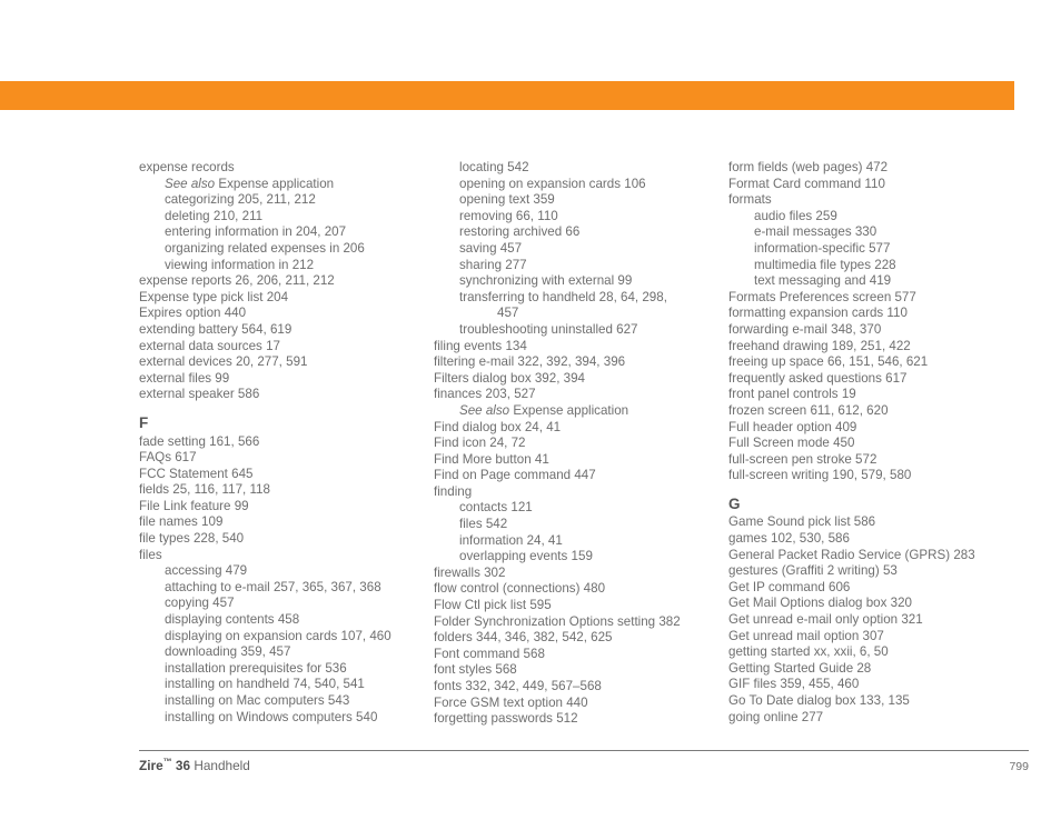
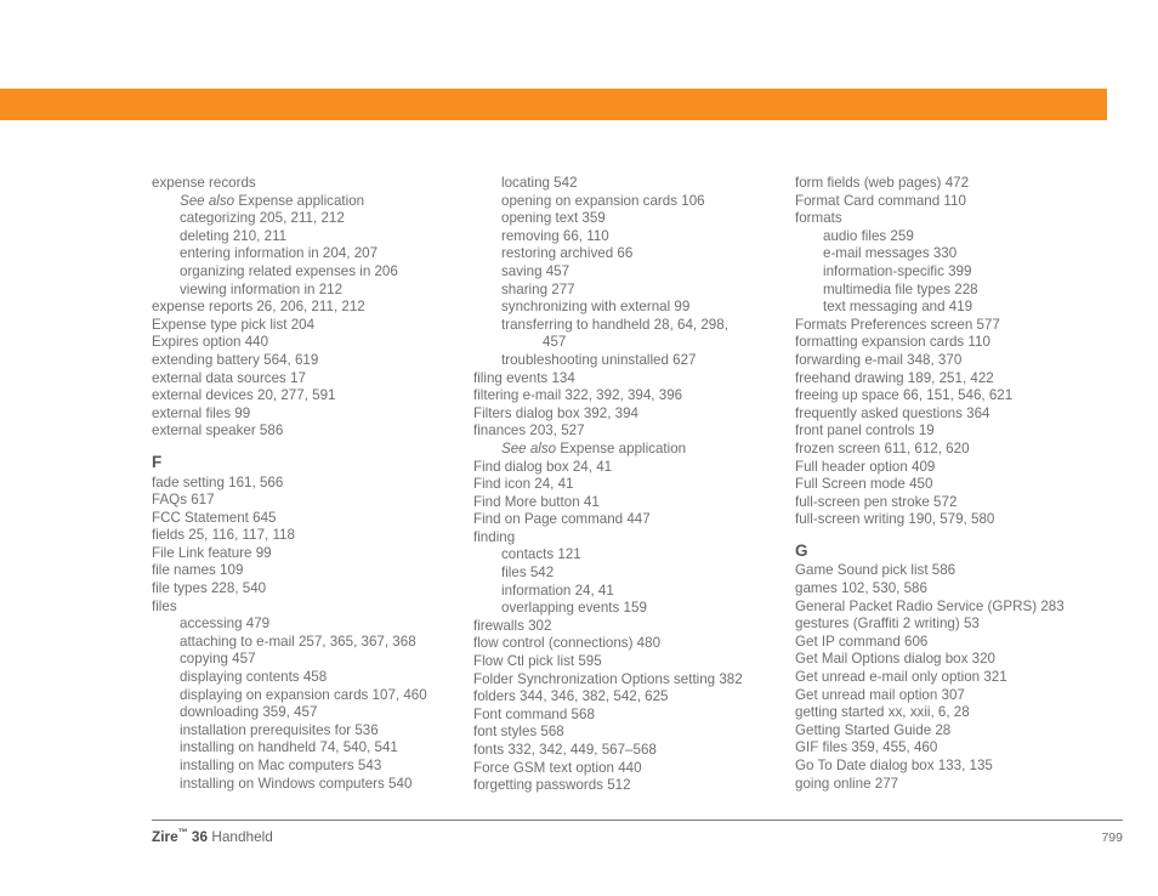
  expense records
  See also Expense application
  categorizing 205, 211, 212
  deleting 210, 211
  entering information in 204, 207
  organizing related expenses in 206
  viewing information in 212
  expense reports 26, 206, 211, 212
  Expense type pick list 204
  Expires option 440
  extending battery 564, 619
  external data sources 17
  external devices 20, 277, 591
  external files 99
  external speaker 586
  F
  fade setting 161, 566
  FAQs 617
  FCC Statement 645
  fields 25, 116, 117, 118
  File Link feature 99
  file names 109
  file types 228, 540
  files
  accessing 479
  attaching to e-mail 257, 365, 367, 368
  copying 457
  displaying contents 458
  displaying on expansion cards 107, 460
  downloading 359, 457
  installation prerequisites for 536
  installing on handheld 74, 540, 541
  installing on Mac computers 543
  installing on Windows computers 540
  locating 542
  opening on expansion cards 106
  opening text 359
  removing 66, 110
  restoring archived 66
  saving 457
  sharing 277
  synchronizing with external 99
  transferring to handheld 28, 64, 298,
  457
  troubleshooting uninstalled 627
  filing events 134
  filtering e-mail 322, 392, 394, 396
  Filters dialog box 392, 394
  finances 203, 527
  See also Expense application
  Find dialog box 24, 41
- Find icon 24, 72
+ Find icon 24, 41
  Find More button 41
  Find on Page command 447
  finding
  contacts 121
  files 542
  information 24, 41
  overlapping events 159
  firewalls 302
  flow control (connections) 480
  Flow Ctl pick list 595
  Folder Synchronization Options setting 382
  folders 344, 346, 382, 542, 625
  Font command 568
  font styles 568
  fonts 332, 342, 449, 567–568
  Force GSM text option 440
  forgetting passwords 512
  form fields (web pages) 472
  Format Card command 110
  formats
  audio files 259
  e-mail messages 330
- information-specific 577
+ information-specific 399
  multimedia file types 228
  text messaging and 419
  Formats Preferences screen 577
  formatting expansion cards 110
  forwarding e-mail 348, 370
  freehand drawing 189, 251, 422
  freeing up space 66, 151, 546, 621
- frequently asked questions 617
+ frequently asked questions 364
  front panel controls 19
  frozen screen 611, 612, 620
  Full header option 409
  Full Screen mode 450
  full-screen pen stroke 572
  full-screen writing 190, 579, 580
  G
  Game Sound pick list 586
  games 102, 530, 586
  General Packet Radio Service (GPRS) 283
  gestures (Graffiti 2 writing) 53
  Get IP command 606
  Get Mail Options dialog box 320
  Get unread e-mail only option 321
  Get unread mail option 307
- getting started xx, xxii, 6, 50
+ getting started xx, xxii, 6, 28
  Getting Started Guide 28
  GIF files 359, 455, 460
  Go To Date dialog box 133, 135
  going online 277
  Zire™ 36 Handheld
  799
